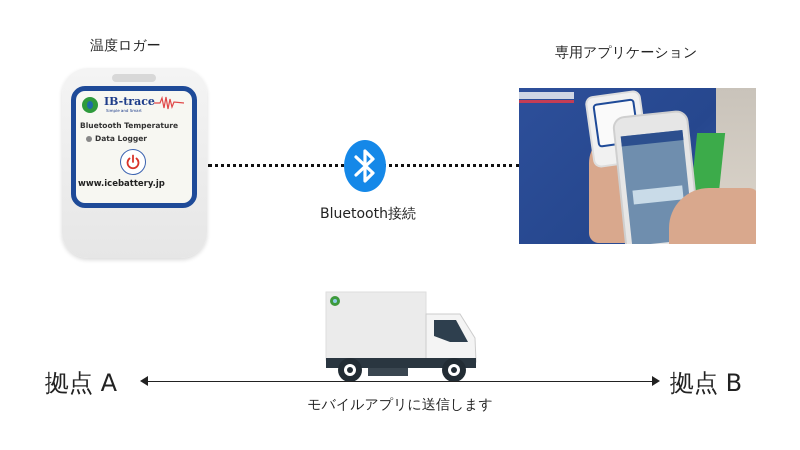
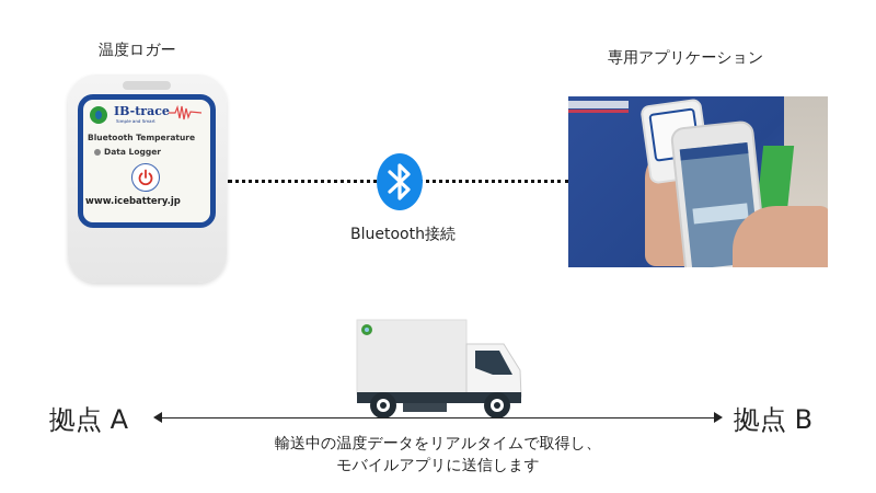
  温度ロガー
  IB-trace
  Bluetooth Temperature
  Data Logger
  www.icebattery.jp
  Bluetooth接続
  専用アプリケーション
  拠点 A
  拠点 B
+ 輸送中の温度データをリアルタイムで取得し、
  モバイルアプリに送信します
